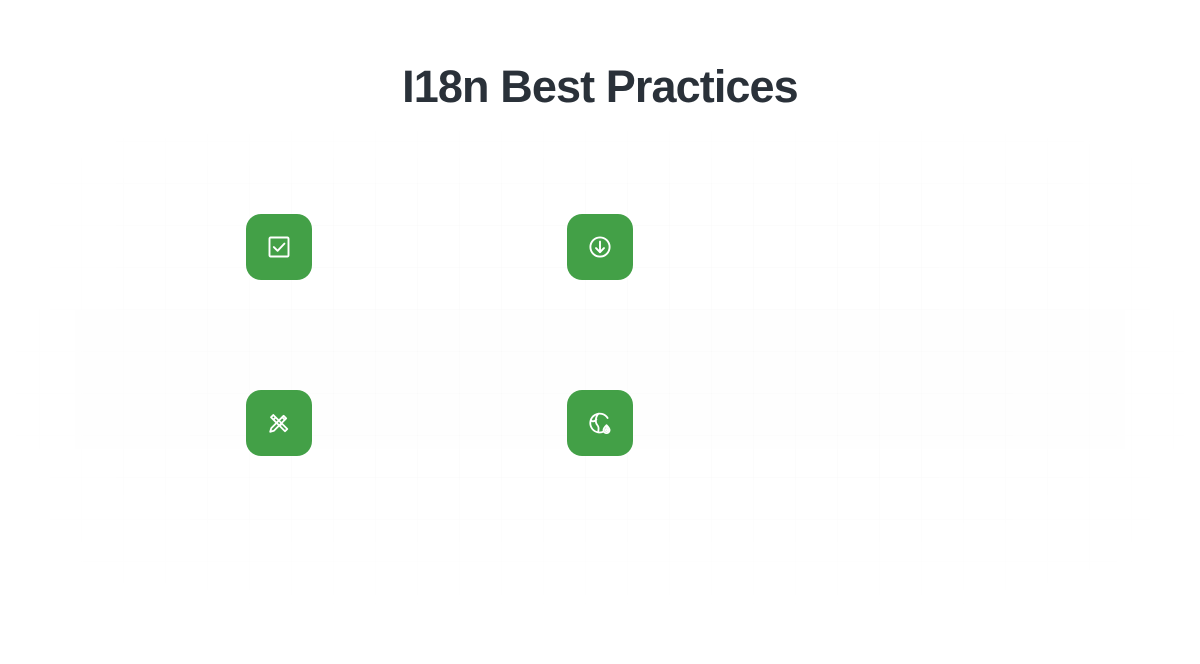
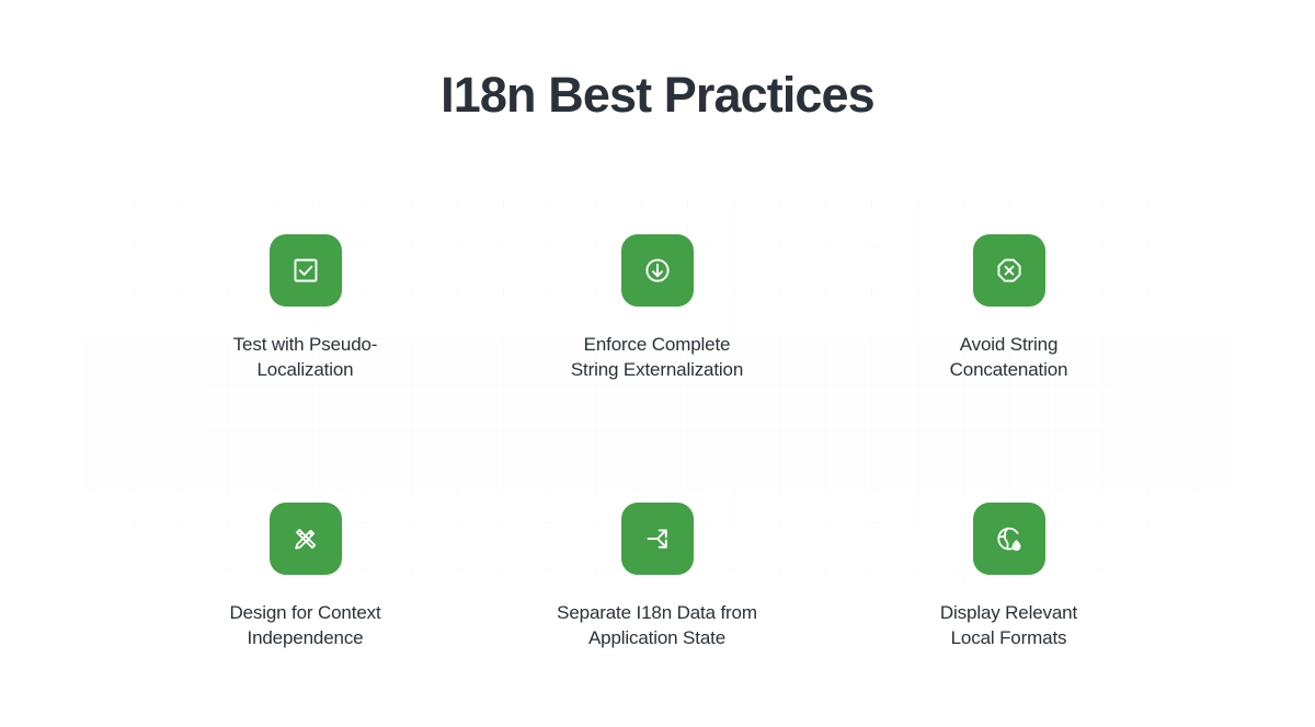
  I18n Best Practices
+ Test with Pseudo-
+ Localization
+ Enforce Complete
+ String Externalization
+ Avoid String
+ Concatenation
+ Design for Context
+ Independence
+ Separate I18n Data from
+ Application State
+ Display Relevant
+ Local Formats
